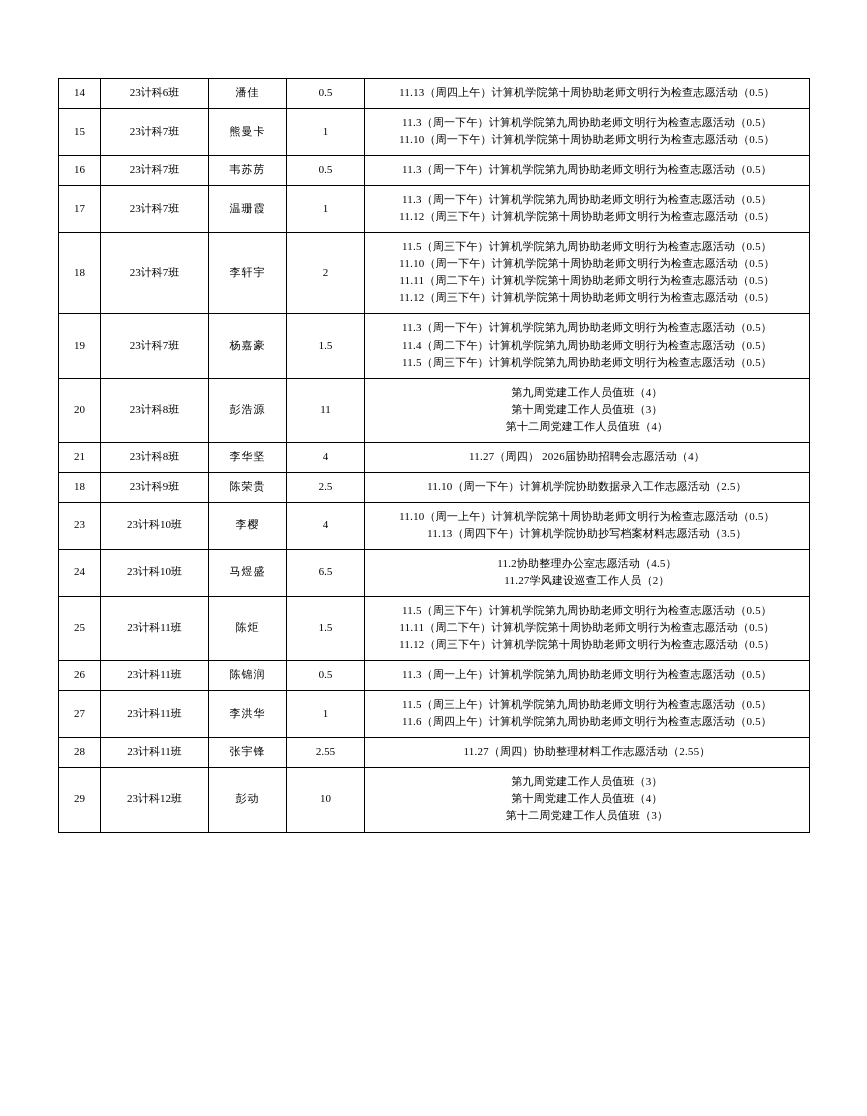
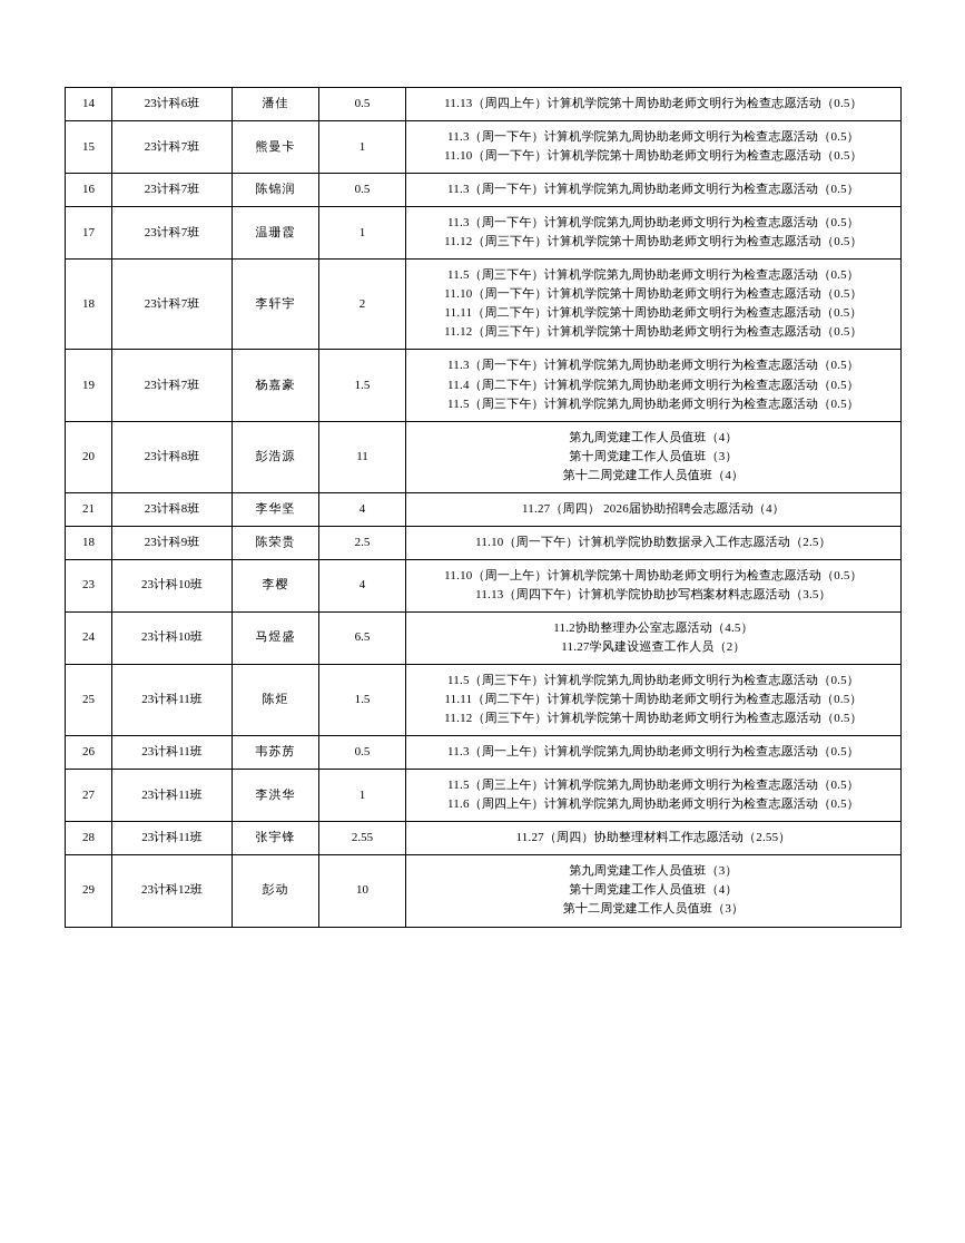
  14	23计科6班	潘佳	0.5	11.13（周四上午）计算机学院第十周协助老师文明行为检查志愿活动（0.5）
  15	23计科7班	熊曼卡	1	11.3（周一下午）计算机学院第九周协助老师文明行为检查志愿活动（0.5）11.10（周一下午）计算机学院第十周协助老师文明行为检查志愿活动（0.5）
- 16	23计科7班	韦苏苈	0.5	11.3（周一下午）计算机学院第九周协助老师文明行为检查志愿活动（0.5）
+ 16	23计科7班	陈锦润	0.5	11.3（周一下午）计算机学院第九周协助老师文明行为检查志愿活动（0.5）
  17	23计科7班	温珊霞	1	11.3（周一下午）计算机学院第九周协助老师文明行为检查志愿活动（0.5）11.12（周三下午）计算机学院第十周协助老师文明行为检查志愿活动（0.5）
  18	23计科7班	李轩宇	2	11.5（周三下午）计算机学院第九周协助老师文明行为检查志愿活动（0.5）11.10（周一下午）计算机学院第十周协助老师文明行为检查志愿活动（0.5）11.11（周二下午）计算机学院第十周协助老师文明行为检查志愿活动（0.5）11.12（周三下午）计算机学院第十周协助老师文明行为检查志愿活动（0.5）
  19	23计科7班	杨嘉豪	1.5	11.3（周一下午）计算机学院第九周协助老师文明行为检查志愿活动（0.5）11.4（周二下午）计算机学院第九周协助老师文明行为检查志愿活动（0.5）11.5（周三下午）计算机学院第九周协助老师文明行为检查志愿活动（0.5）
  20	23计科8班	彭浩源	11	第九周党建工作人员值班（4）第十周党建工作人员值班（3）第十二周党建工作人员值班（4）
  21	23计科8班	李华坚	4	11.27（周四） 2026届协助招聘会志愿活动（4）
  18	23计科9班	陈荣贵	2.5	11.10（周一下午）计算机学院协助数据录入工作志愿活动（2.5）
  23	23计科10班	李樱	4	11.10（周一上午）计算机学院第十周协助老师文明行为检查志愿活动（0.5）11.13（周四下午）计算机学院协助抄写档案材料志愿活动（3.5）
  24	23计科10班	马煜盛	6.5	11.2协助整理办公室志愿活动（4.5）11.27学风建设巡查工作人员（2）
  25	23计科11班	陈炬	1.5	11.5（周三下午）计算机学院第九周协助老师文明行为检查志愿活动（0.5）11.11（周二下午）计算机学院第十周协助老师文明行为检查志愿活动（0.5）11.12（周三下午）计算机学院第十周协助老师文明行为检查志愿活动（0.5）
- 26	23计科11班	陈锦润	0.5	11.3（周一上午）计算机学院第九周协助老师文明行为检查志愿活动（0.5）
+ 26	23计科11班	韦苏苈	0.5	11.3（周一上午）计算机学院第九周协助老师文明行为检查志愿活动（0.5）
  27	23计科11班	李洪华	1	11.5（周三上午）计算机学院第九周协助老师文明行为检查志愿活动（0.5）11.6（周四上午）计算机学院第九周协助老师文明行为检查志愿活动（0.5）
  28	23计科11班	张宇锋	2.55	11.27（周四）协助整理材料工作志愿活动（2.55）
  29	23计科12班	彭动	10	第九周党建工作人员值班（3）第十周党建工作人员值班（4）第十二周党建工作人员值班（3）
